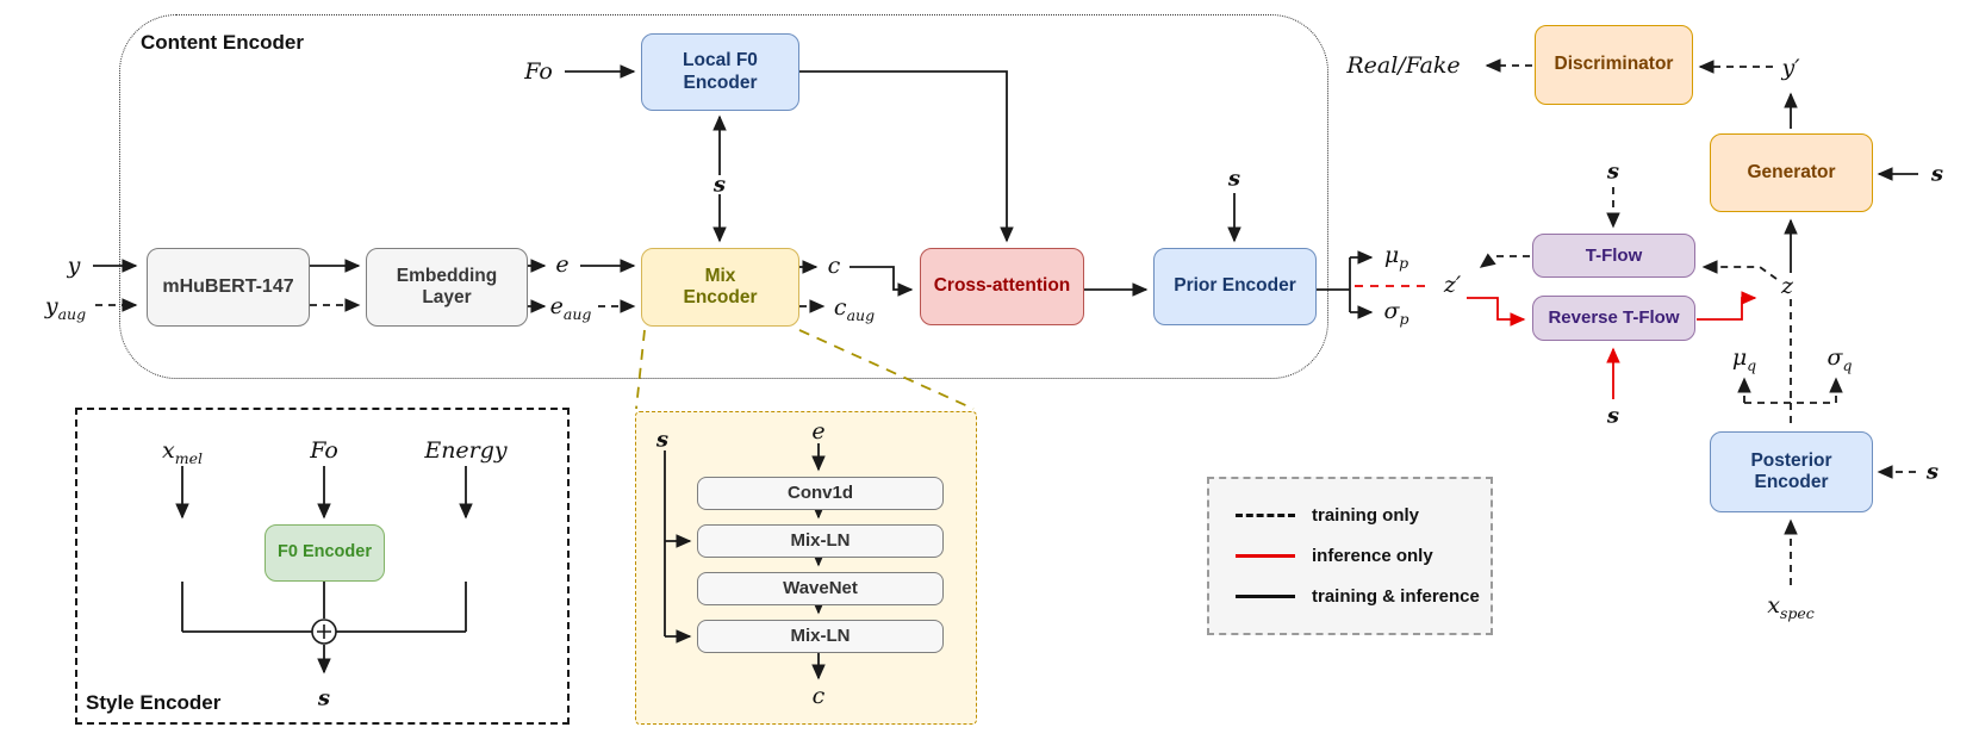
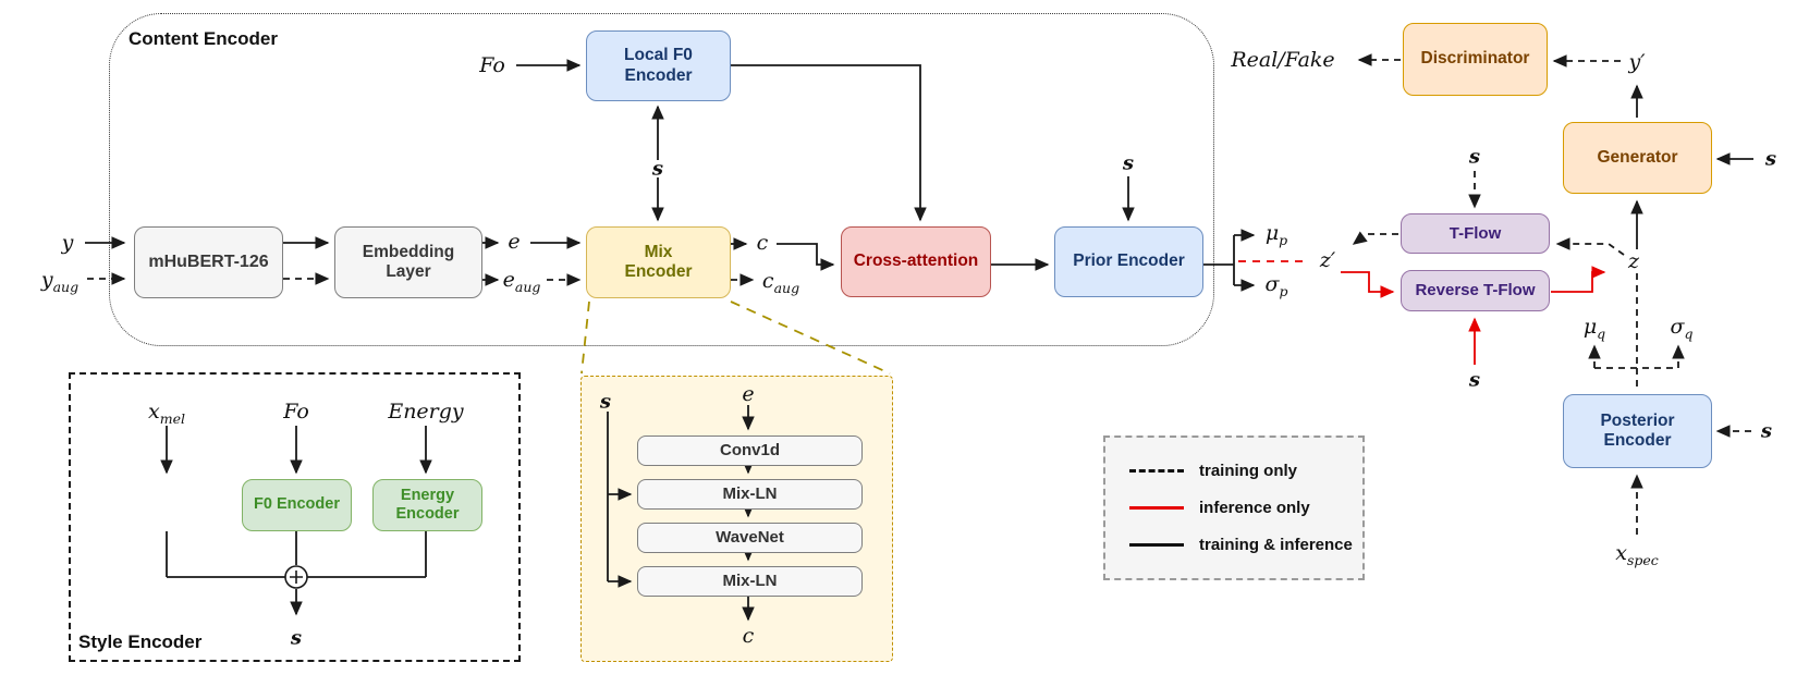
  Content Encoder
  Style Encoder
  training only
  inference only
  training & inference
- mHuBERT-147
+ mHuBERT-126
  Embedding Layer
  Local F0 Encoder
  Mix Encoder
  Cross-attention
  Prior Encoder
  T-Flow
  Reverse T-Flow
  Generator
  Discriminator
  Posterior Encoder
  F0 Encoder
+ Energy Encoder
  Conv1d
  Mix-LN
  WaveNet
  Mix-LN
  y
  yaug
  e
  eaug
  Fo
  c
  caug
  s
  s
  s
  s
  s
  s
  s
  s
  μp
  σp
  z′
  z
  μq
  σq
  y′
  Real/Fake
  xspec
  xmel
  Fo
  Energy
  e
  c
